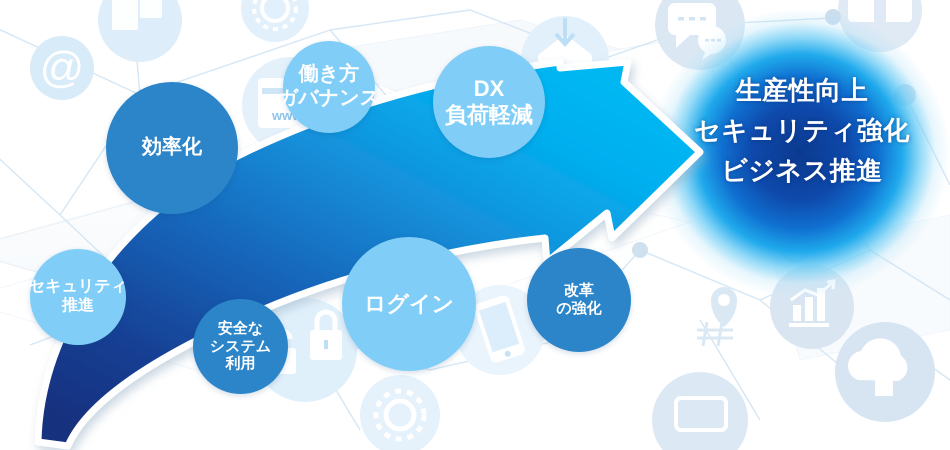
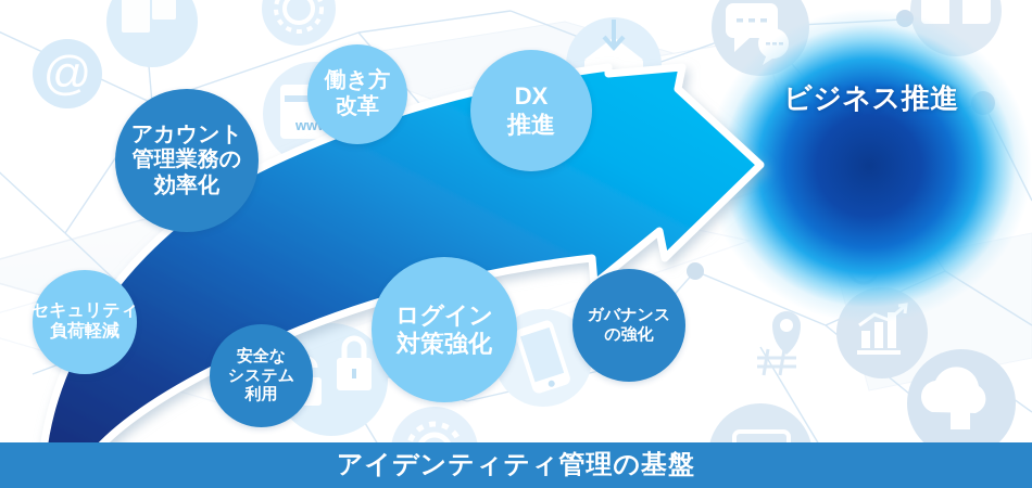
  @
- 生産性向上
- セキュリティ強化
  ビジネス推進
+ アカウント
+ 管理業務の
  効率化
  働き方
- ガバナンス
+ 改革
  DX
- 負荷軽減
+ 推進
  セキュリティ
- 推進
+ 負荷軽減
  安全な
  システム
  利用
  ログイン
+ 対策強化
- 改革
+ ガバナンス
  の強化
+ アイデンティティ管理の基盤
